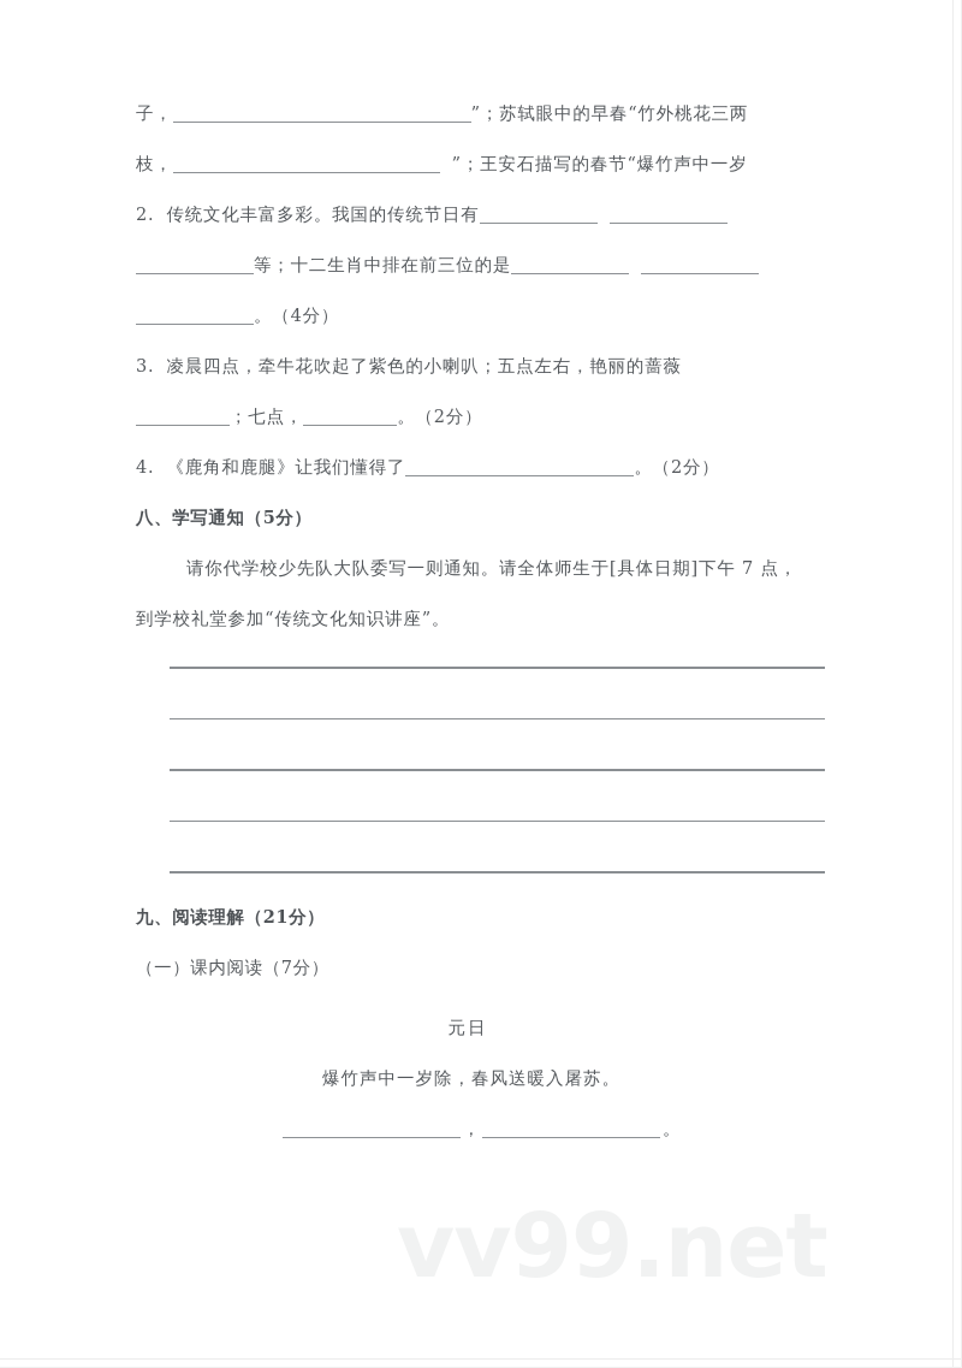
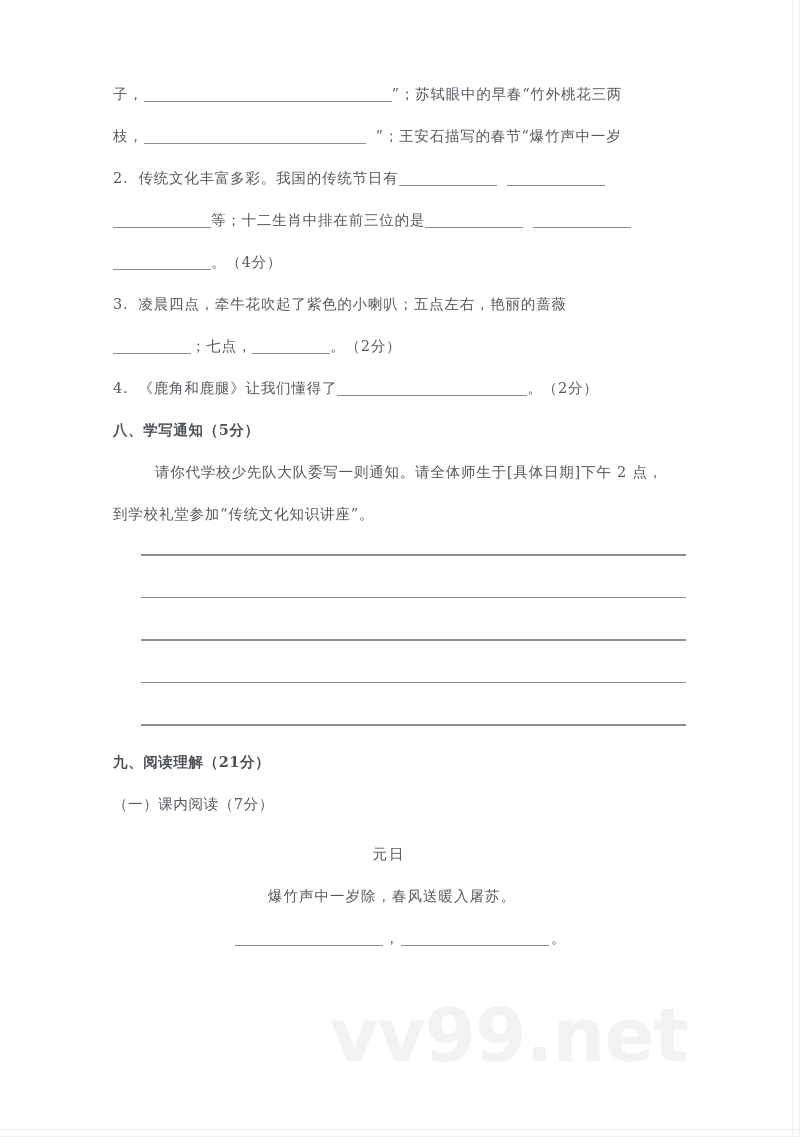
  子， ”；苏轼眼中的早春“竹外桃花三两
  枝， ”；王安石描写的春节“爆竹声中一岁
  2. 传统文化丰富多彩。我国的传统节日有
  等；十二生肖中排在前三位的是
  。（4分）
  3. 凌晨四点，牵牛花吹起了紫色的小喇叭；五点左右，艳丽的蔷薇
  ；七点， 。（2分）
  4. 《鹿角和鹿腿》让我们懂得了 。（2分）
  八、学写通知（5分）
- 请你代学校少先队大队委写一则通知。请全体师生于[具体日期]下午 7 点，
+ 请你代学校少先队大队委写一则通知。请全体师生于[具体日期]下午 2 点，
  到学校礼堂参加“传统文化知识讲座”。
  九、阅读理解（21分）
  （一）课内阅读（7分）
  元日
  爆竹声中一岁除，春风送暖入屠苏。
  ， 。
